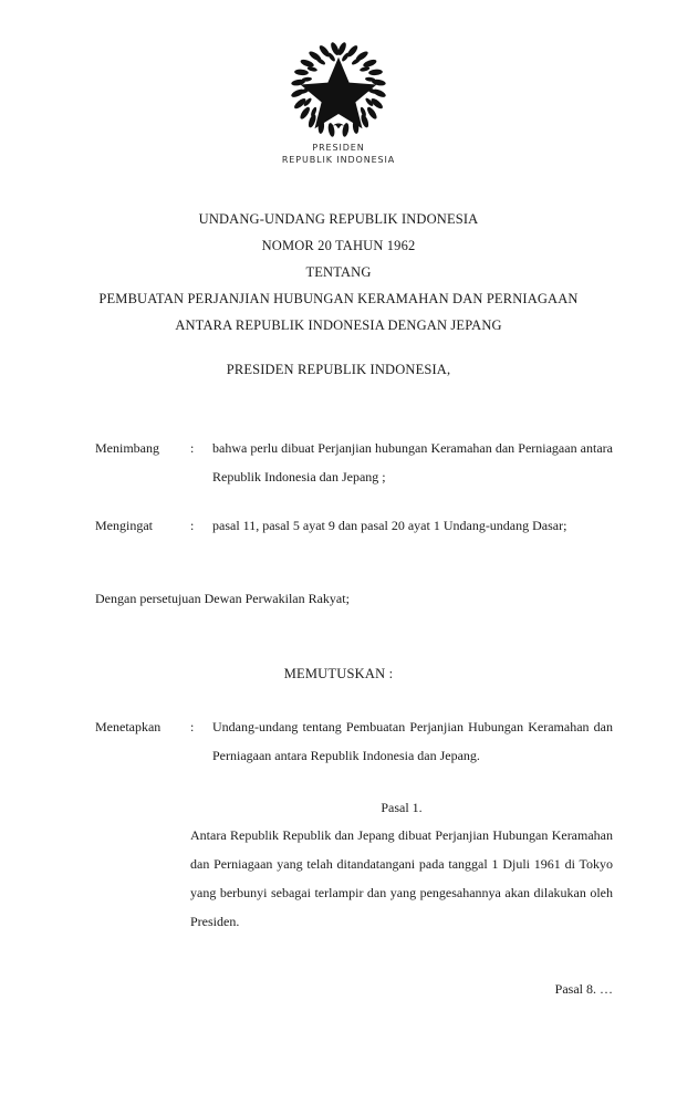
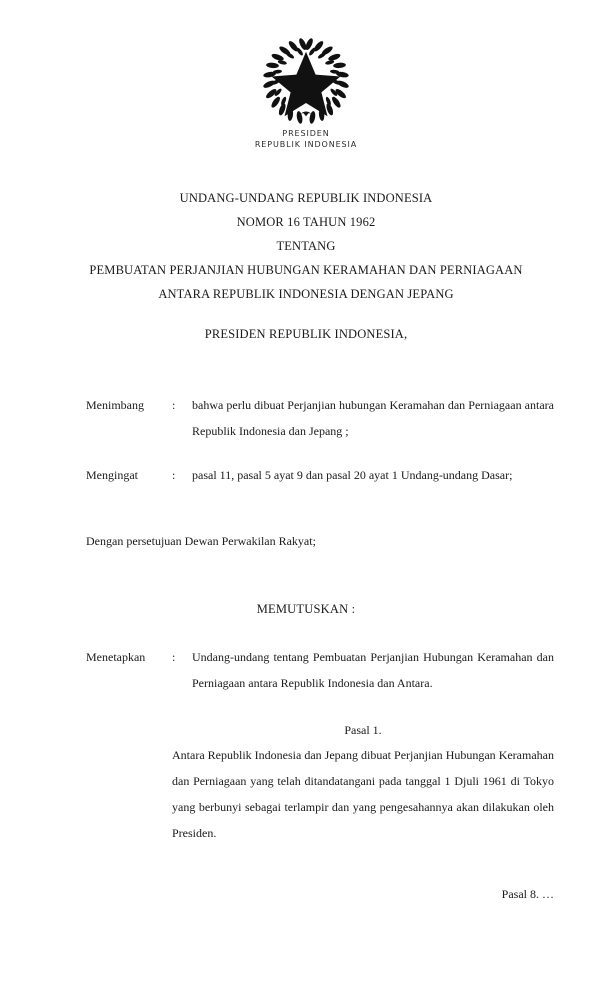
  PRESIDEN
  REPUBLIK INDONESIA
  UNDANG-UNDANG REPUBLIK INDONESIA
- NOMOR 20 TAHUN 1962
+ NOMOR 16 TAHUN 1962
  TENTANG
  PEMBUATAN PERJANJIAN HUBUNGAN KERAMAHAN DAN PERNIAGAAN
  ANTARA REPUBLIK INDONESIA DENGAN JEPANG
  PRESIDEN REPUBLIK INDONESIA,
  Menimbang
  :
  bahwa perlu dibuat Perjanjian hubungan Keramahan dan Perniagaan antara Republik Indonesia dan Jepang ;
  Mengingat
  :
  pasal 11, pasal 5 ayat 9 dan pasal 20 ayat 1 Undang-undang Dasar;
  Dengan persetujuan Dewan Perwakilan Rakyat;
  MEMUTUSKAN :
  Menetapkan
  :
- Undang-undang tentang Pembuatan Perjanjian Hubungan Keramahan dan Perniagaan antara Republik Indonesia dan Jepang.
+ Undang-undang tentang Pembuatan Perjanjian Hubungan Keramahan dan Perniagaan antara Republik Indonesia dan Antara.
  Pasal 1.
- Antara Republik Republik dan Jepang dibuat Perjanjian Hubungan Keramahan dan Perniagaan yang telah ditandatangani pada tanggal 1 Djuli 1961 di Tokyo yang berbunyi sebagai terlampir dan yang pengesahannya akan dilakukan oleh Presiden.
+ Antara Republik Indonesia dan Jepang dibuat Perjanjian Hubungan Keramahan dan Perniagaan yang telah ditandatangani pada tanggal 1 Djuli 1961 di Tokyo yang berbunyi sebagai terlampir dan yang pengesahannya akan dilakukan oleh Presiden.
  Pasal 8. …
